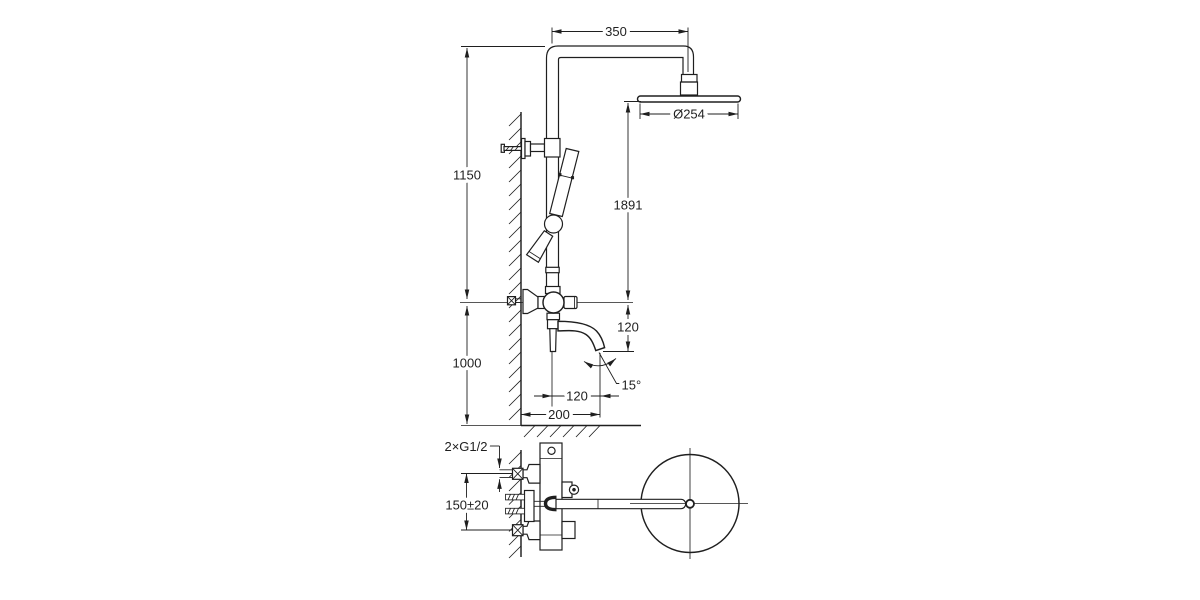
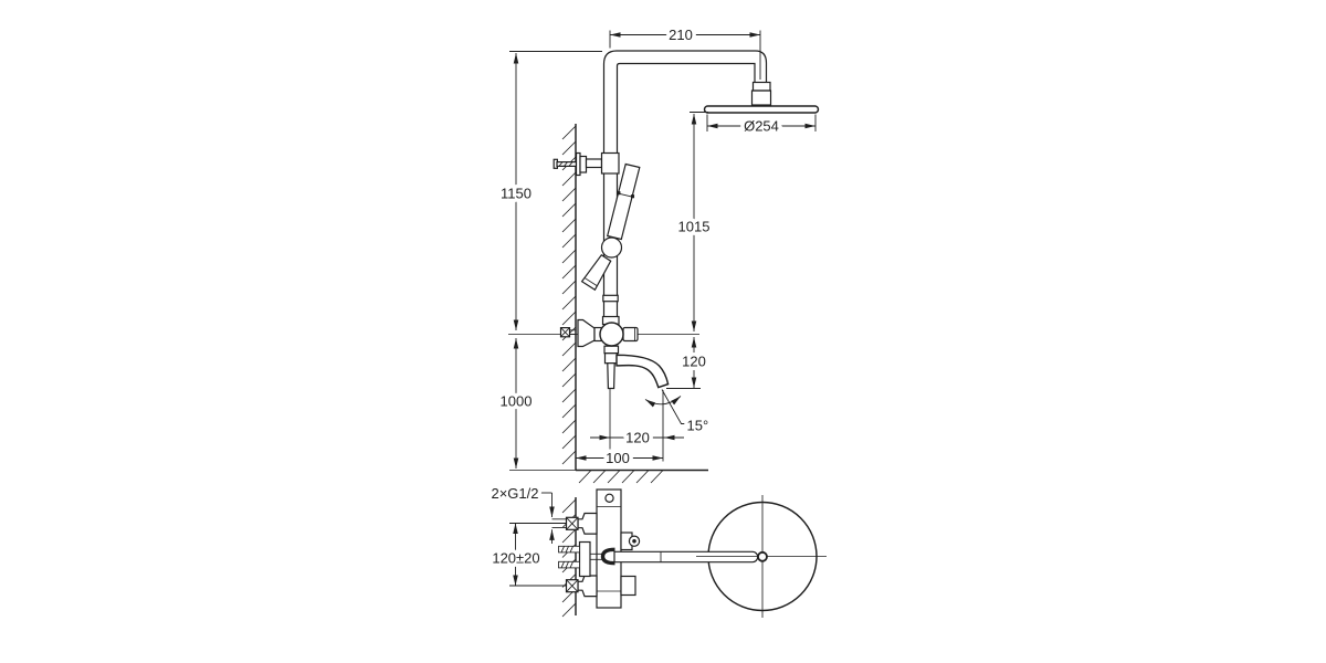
- 350
+ 210
  Ø254
  1150
- 1891
+ 1015
  120
  1000
  120
- 200
+ 100
  15°
- 150±20
+ 120±20
  2×G1/2
